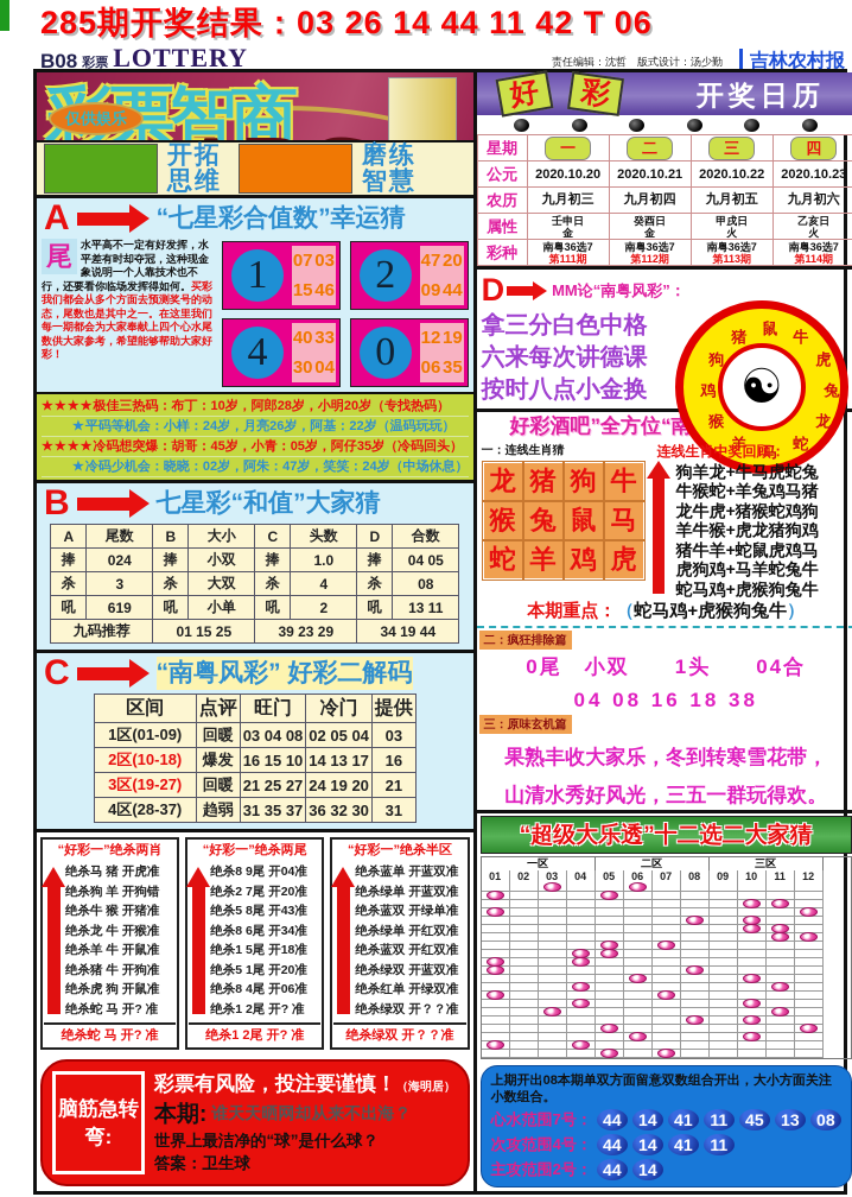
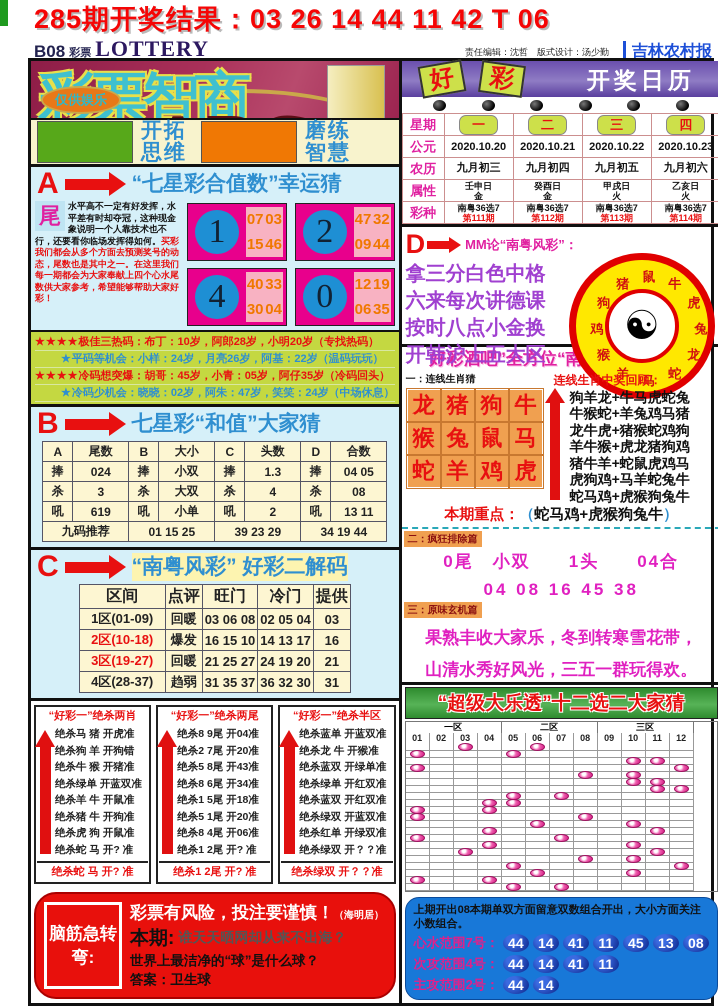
  285期开奖结果：03 26 14 44 11 42 T 06
  B08
  彩票
  LOTTERY
  责任编辑：沈哲 版式设计：汤少勤
  吉林农村报
  仅供娱乐
  开拓思维
  磨练智慧
  A
  “七星彩合值数”幸运猜
  尾
  水平高不一定有好发挥，水平差有时却夺冠，这种现金象说明一个人靠技术也不行，还要看你临场发挥得如何。买彩我们都会从多个方面去预测奖号的动态，尾数也是其中之一。在这里我们每一期都会为大家奉献上四个心水尾数供大家参考，希望能够帮助大家好彩！
  1
  07
  03
  15
  46
  2
  47
- 20
+ 32
  09
  44
  4
  40
  33
  30
  04
  0
  12
  19
  06
  35
  ★★★★极佳三热码：布丁：10岁，阿郎28岁，小明20岁（专找热码）
  ★平码等机会：小样：24岁，月亮26岁，阿基：22岁（温码玩玩）
  ★★★★冷码想突爆：胡哥：45岁，小青：05岁，阿仔35岁（冷码回头）
  ★冷码少机会：晓晓：02岁，阿朱：47岁，笑笑：24岁（中场休息）
  B
  七星彩“和值”大家猜
  A	尾数	B	大小	C	头数	D	合数
- 捧	024	捧	小双	捧	1.0	捧	04 05
+ 捧	024	捧	小双	捧	1.3	捧	04 05
  杀	3	杀	大双	杀	4	杀	08
  吼	619	吼	小单	吼	2	吼	13 11
  九码推荐	01 15 25	39 23 29	34 19 44
  C
  “南粤风彩” 好彩二解码
  区间	点评	旺门	冷门	提供
- 1区(01-09)	回暖	03 04 08	02 05 04	03
+ 1区(01-09)	回暖	03 06 08	02 05 04	03
  2区(10-18)	爆发	16 15 10	14 13 17	16
  3区(19-27)	回暖	21 25 27	24 19 20	21
  4区(28-37)	趋弱	31 35 37	36 32 30	31
  “好彩一”绝杀两肖
  绝杀马 猪 开虎准
  绝杀狗 羊 开狗错
  绝杀牛 猴 开猪准
- 绝杀龙 牛 开猴准
+ 绝杀绿单 开蓝双准
  绝杀羊 牛 开鼠准
  绝杀猪 牛 开狗准
  绝杀虎 狗 开鼠准
  绝杀蛇 马 开? 准
  绝杀蛇 马 开? 准
  “好彩一”绝杀两尾
  绝杀8 9尾 开04准
  绝杀2 7尾 开20准
  绝杀5 8尾 开43准
  绝杀8 6尾 开34准
  绝杀1 5尾 开18准
  绝杀5 1尾 开20准
  绝杀8 4尾 开06准
  绝杀1 2尾 开? 准
  绝杀1 2尾 开? 准
  “好彩一”绝杀半区
  绝杀蓝单 开蓝双准
- 绝杀绿单 开蓝双准
+ 绝杀龙 牛 开猴准
  绝杀蓝双 开绿单准
  绝杀绿单 开红双准
  绝杀蓝双 开红双准
  绝杀绿双 开蓝双准
  绝杀红单 开绿双准
  绝杀绿双 开？？准
  绝杀绿双 开？？准
  脑筋急转弯:
  彩票有风险，投注要谨慎！（海明居）
  本期:
  谁天天晒网却从来不出海？
  世界上最洁净的“球”是什么球？
  答案：卫生球
  开奖日历
  星期	一	二	三	四
  公元	2020.10.20	2020.10.21	2020.10.22	2020.10.23
  农历	九月初三	九月初四	九月初五	九月初六
  属性	壬申日金	癸酉日金	甲戌日火	乙亥日火
  彩种	南粤36选7第111期	南粤36选7第112期	南粤36选7第113期	南粤36选7第114期
  D
  MM论“南粤风彩”：
  拿三分白色中格
  六来每次讲德课
  按时八点小金换
+ 开韩沪上五大区
  ☯
  鼠
  牛
  虎
  兔
  龙
  蛇
  马
  羊
  猴
  鸡
  狗
  猪
  一：连线生肖猜
  龙	猪	狗	牛
  猴	兔	鼠	马
  蛇	羊	鸡	虎
  连线生肖中奖回顾：
  狗羊龙+牛马虎蛇兔
  牛猴蛇+羊兔鸡马猪
  龙牛虎+猪猴蛇鸡狗
  羊牛猴+虎龙猪狗鸡
  猪牛羊+蛇鼠虎鸡马
  虎狗鸡+马羊蛇兔牛
  蛇马鸡+虎猴狗兔牛
  本期重点：（蛇马鸡+虎猴狗兔牛）
  二：疯狂排除篇
  0尾 小双 1头 04合
- 04 08 16 18 38
+ 04 08 16 45 38
  三：原味玄机篇
  果熟丰收大家乐，冬到转寒雪花带，
  山清水秀好风光，三五一群玩得欢。
  “超级大乐透”十二选二大家猜
  一区
  二区
  三区
  01
  02
  03
  04
  05
  06
  07
  08
  09
  10
  11
  12
  上期开出08本期单双方面留意双数组合开出，大小方面关注小数组合。
  心水范围7号：
  44
  14
  41
  11
  45
  13
  08
  次攻范围4号：
  44
  14
  41
  11
  主攻范围2号：
  44
  14
